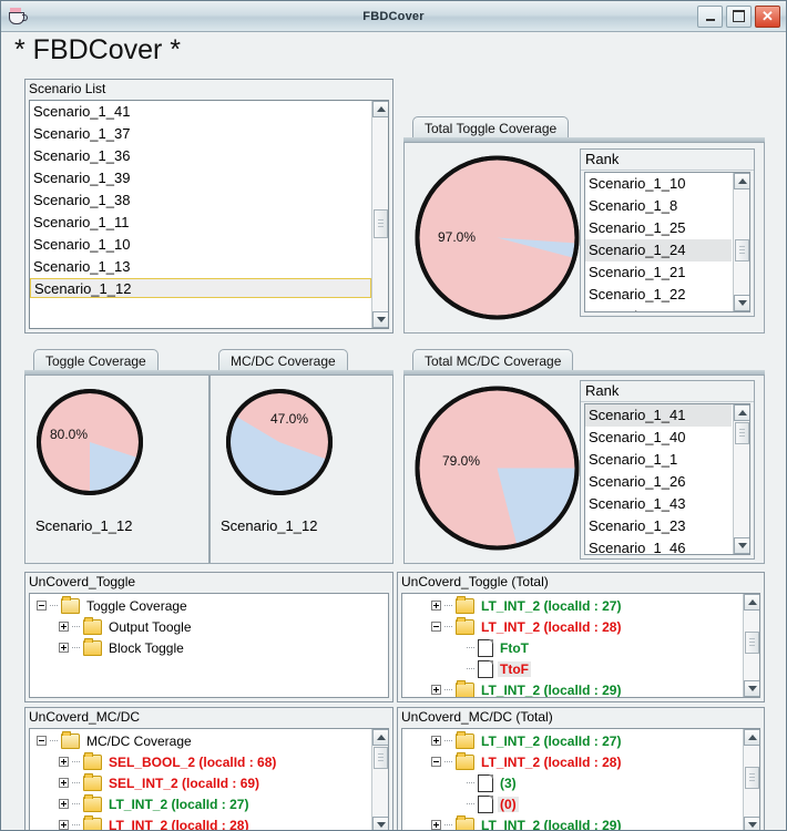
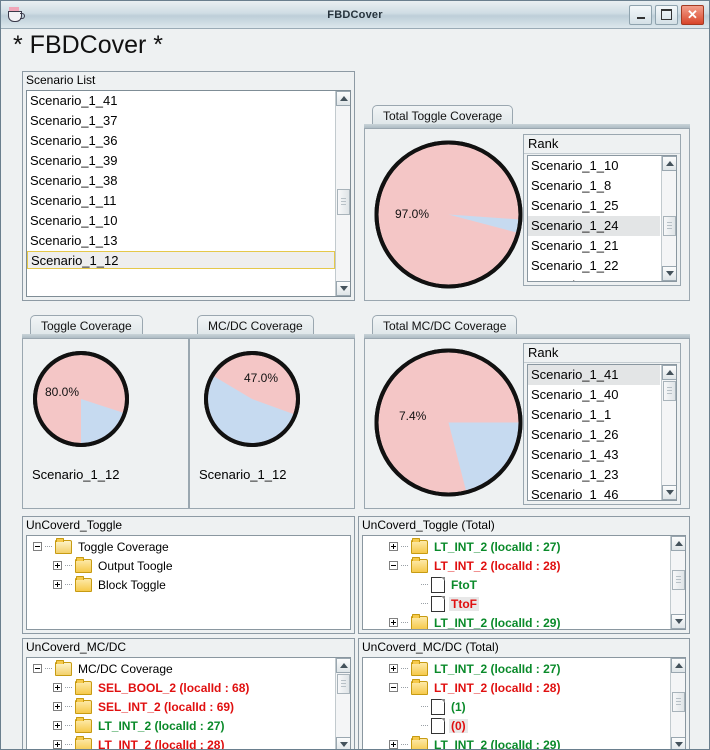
  FBDCover
  ✕
  * FBDCover *
  Scenario List
  Scenario_1_41
  Scenario_1_37
  Scenario_1_36
  Scenario_1_39
  Scenario_1_38
  Scenario_1_11
  Scenario_1_10
  Scenario_1_13
  Scenario_1_12
  Total Toggle Coverage
  97.0%
  Rank
  Scenario_1_10
  Scenario_1_8
  Scenario_1_25
  Scenario_1_24
  Scenario_1_21
  Scenario_1_22
  Toggle Coverage
  80.0%
  Scenario_1_12
  MC/DC Coverage
  47.0%
  Scenario_1_12
  Total MC/DC Coverage
- 79.0%
+ 7.4%
  Rank
  Scenario_1_41
  Scenario_1_40
  Scenario_1_1
  Scenario_1_26
  Scenario_1_43
  Scenario_1_23
  Scenario_1_46
  UnCoverd_Toggle
  Toggle Coverage
  Output Toogle
  Block Toggle
  UnCoverd_Toggle (Total)
  LT_INT_2 (localId : 27)
  LT_INT_2 (localId : 28)
  FtoT
  TtoF
  LT_INT_2 (localId : 29)
  UnCoverd_MC/DC
  MC/DC Coverage
  SEL_BOOL_2 (localId : 68)
  SEL_INT_2 (localId : 69)
  LT_INT_2 (localId : 27)
  LT_INT_2 (localId : 28)
  UnCoverd_MC/DC (Total)
  LT_INT_2 (localId : 27)
  LT_INT_2 (localId : 28)
- (3)
+ (1)
  (0)
  LT_INT_2 (localId : 29)
